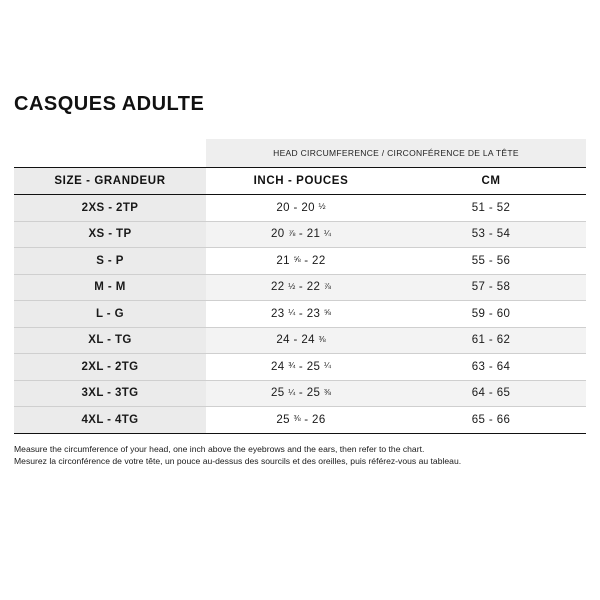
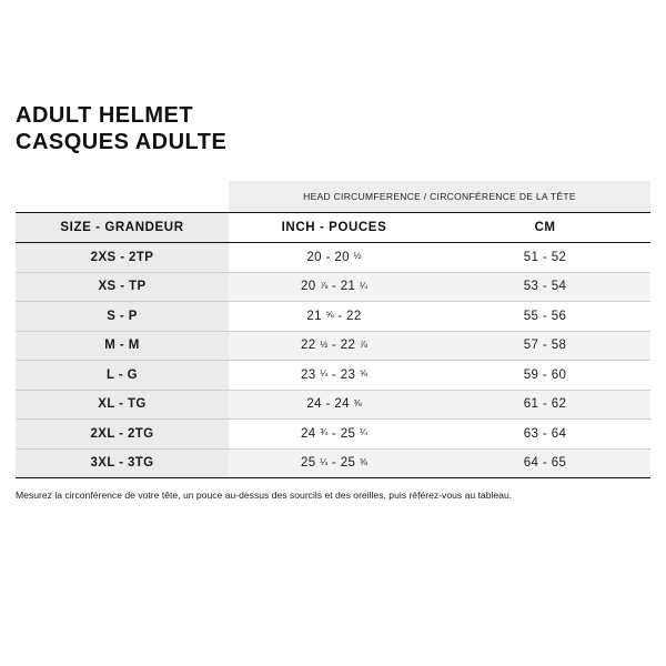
+ ADULT HELMET
  CASQUES ADULTE
  	HEAD CIRCUMFERENCE / CIRCONFÉRENCE DE LA TÊTE
  SIZE - GRANDEUR	INCH - POUCES	CM
  2XS - 2TP	20 - 20 ½	51 - 52
  XS - TP	20 ⅞ - 21 ¼	53 - 54
  S - P	21 ⅝ - 22	55 - 56
  M - M	22 ½ - 22 ⅞	57 - 58
  L - G	23 ¼ - 23 ⅝	59 - 60
  XL - TG	24 - 24 ⅜	61 - 62
  2XL - 2TG	24 ¾ - 25 ¼	63 - 64
  3XL - 3TG	25 ¼ - 25 ⅜	64 - 65
- 4XL - 4TG	25 ⅜ - 26	65 - 66
- Measure the circumference of your head, one inch above the eyebrows and the ears, then refer to the chart.
  Mesurez la circonférence de votre tête, un pouce au-dessus des sourcils et des oreilles, puis référez-vous au tableau.
